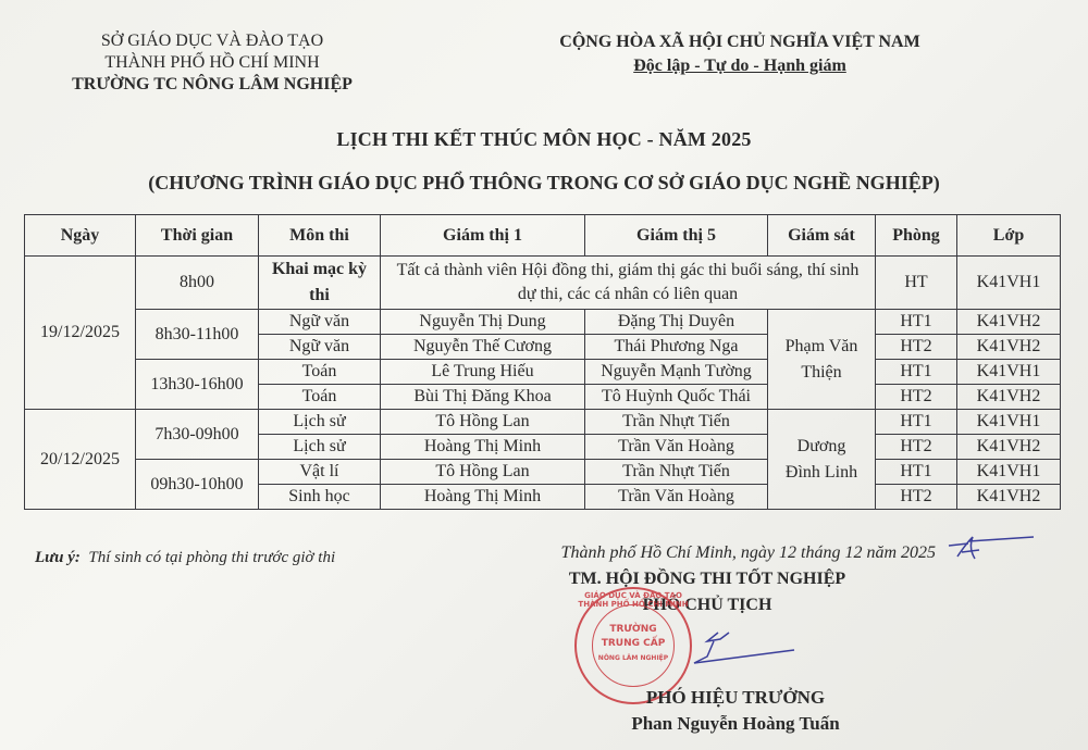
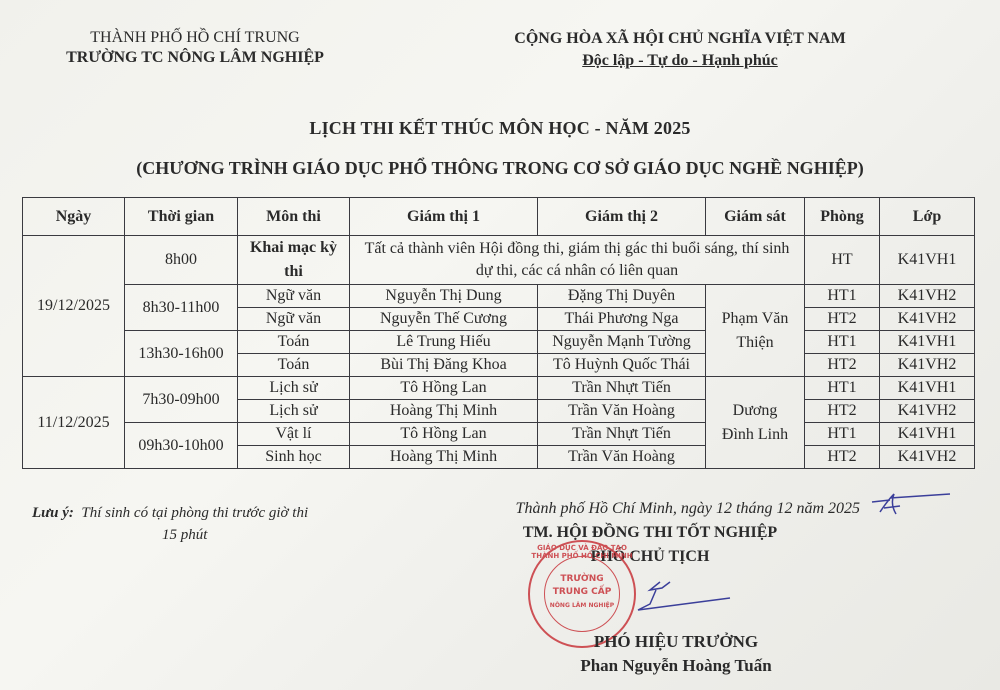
- SỞ GIÁO DỤC VÀ ĐÀO TẠO
- THÀNH PHỐ HỒ CHÍ MINH
+ THÀNH PHỐ HỒ CHÍ TRUNG
  TRƯỜNG TC NÔNG LÂM NGHIỆP
  CỘNG HÒA XÃ HỘI CHỦ NGHĨA VIỆT NAM
- Độc lập - Tự do - Hạnh giám
+ Độc lập - Tự do - Hạnh phúc
  LỊCH THI KẾT THÚC MÔN HỌC - NĂM 2025
  (CHƯƠNG TRÌNH GIÁO DỤC PHỔ THÔNG TRONG CƠ SỞ GIÁO DỤC NGHỀ NGHIỆP)
- Ngày	Thời gian	Môn thi	Giám thị 1	Giám thị 5	Giám sát	Phòng	Lớp
+ Ngày	Thời gian	Môn thi	Giám thị 1	Giám thị 2	Giám sát	Phòng	Lớp
  19/12/2025	8h00	Khai mạc kỳ thi	Tất cả thành viên Hội đồng thi, giám thị gác thi buổi sáng, thí sinh dự thi, các cá nhân có liên quan	HT	K41VH1
  8h30-11h00	Ngữ văn	Nguyễn Thị Dung	Đặng Thị Duyên	Phạm Văn Thiện	HT1	K41VH2
  Ngữ văn	Nguyễn Thế Cương	Thái Phương Nga	HT2	K41VH2
  13h30-16h00	Toán	Lê Trung Hiếu	Nguyễn Mạnh Tường	HT1	K41VH1
  Toán	Bùi Thị Đăng Khoa	Tô Huỳnh Quốc Thái	HT2	K41VH2
- 20/12/2025	7h30-09h00	Lịch sử	Tô Hồng Lan	Trần Nhựt Tiến	Dương Đình Linh	HT1	K41VH1
+ 11/12/2025	7h30-09h00	Lịch sử	Tô Hồng Lan	Trần Nhựt Tiến	Dương Đình Linh	HT1	K41VH1
  Lịch sử	Hoàng Thị Minh	Trần Văn Hoàng	HT2	K41VH2
  09h30-10h00	Vật lí	Tô Hồng Lan	Trần Nhựt Tiến	HT1	K41VH1
  Sinh học	Hoàng Thị Minh	Trần Văn Hoàng	HT2	K41VH2
  Lưu ý: Thí sinh có tại phòng thi trước giờ thi
+ 15 phút
  Thành phố Hồ Chí Minh, ngày 12 tháng 12 năm 2025
  TM. HỘI ĐỒNG THI TỐT NGHIỆP
  PHÓ CHỦ TỊCH
  GIÁO DỤC VÀ ĐÀO TẠO THÀNH PHỐ HỒ CHÍ MINH
  TRƯỜNG
  TRUNG CẤP
  PHÓ HIỆU TRƯỞNG
  Phan Nguyễn Hoàng Tuấn
